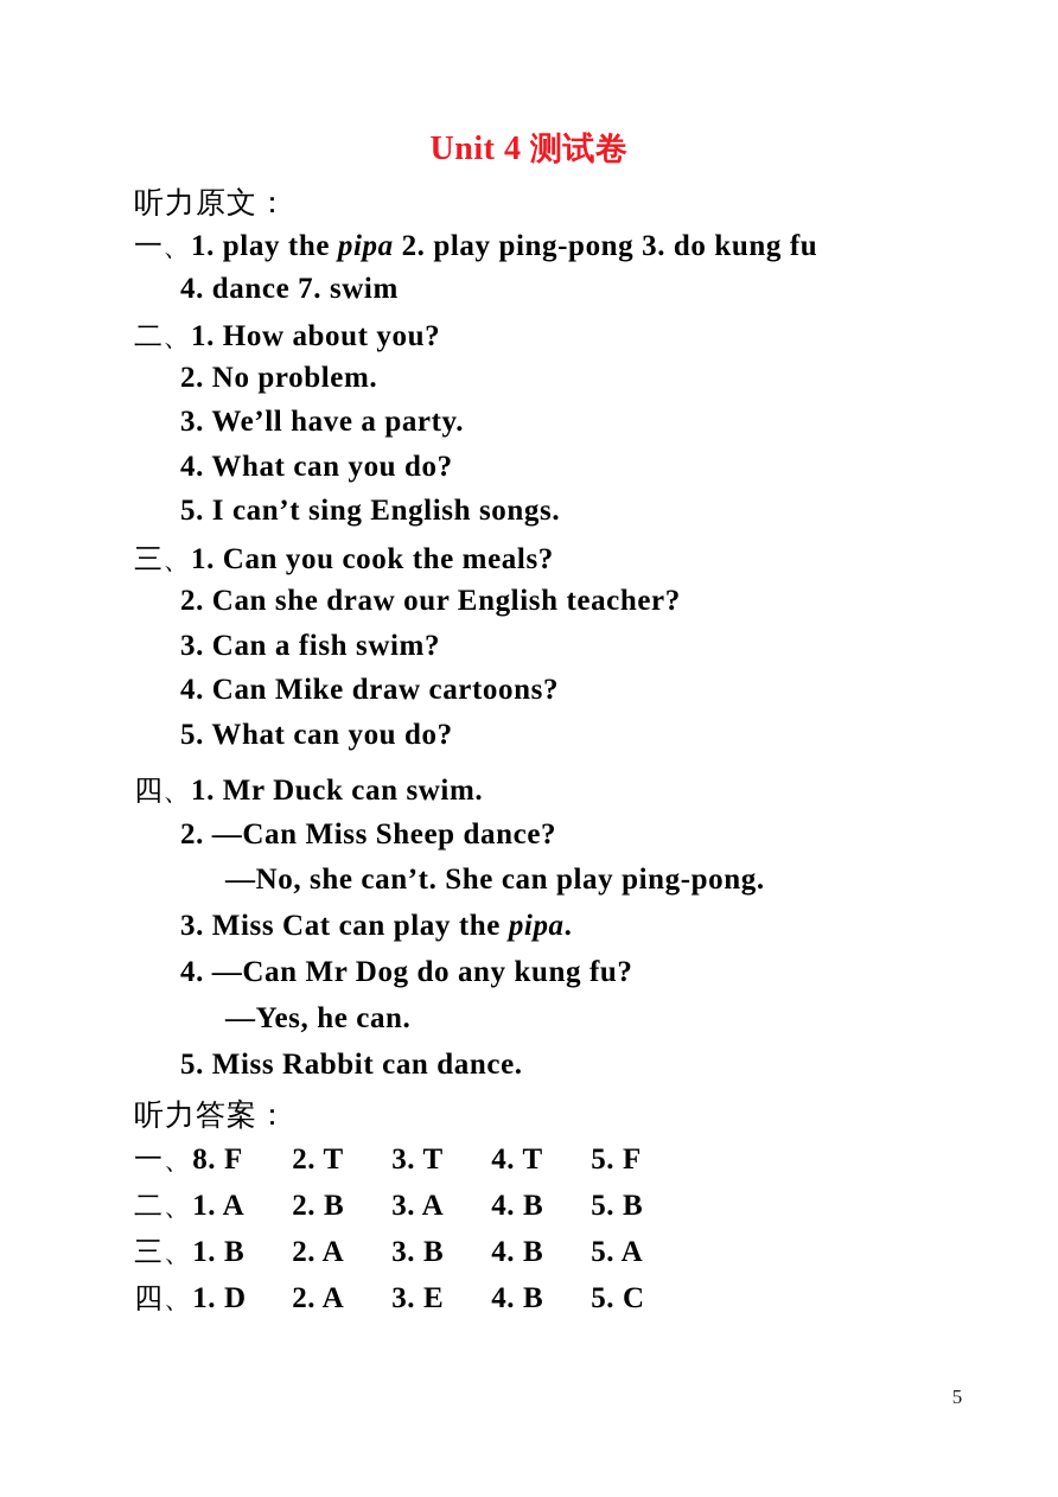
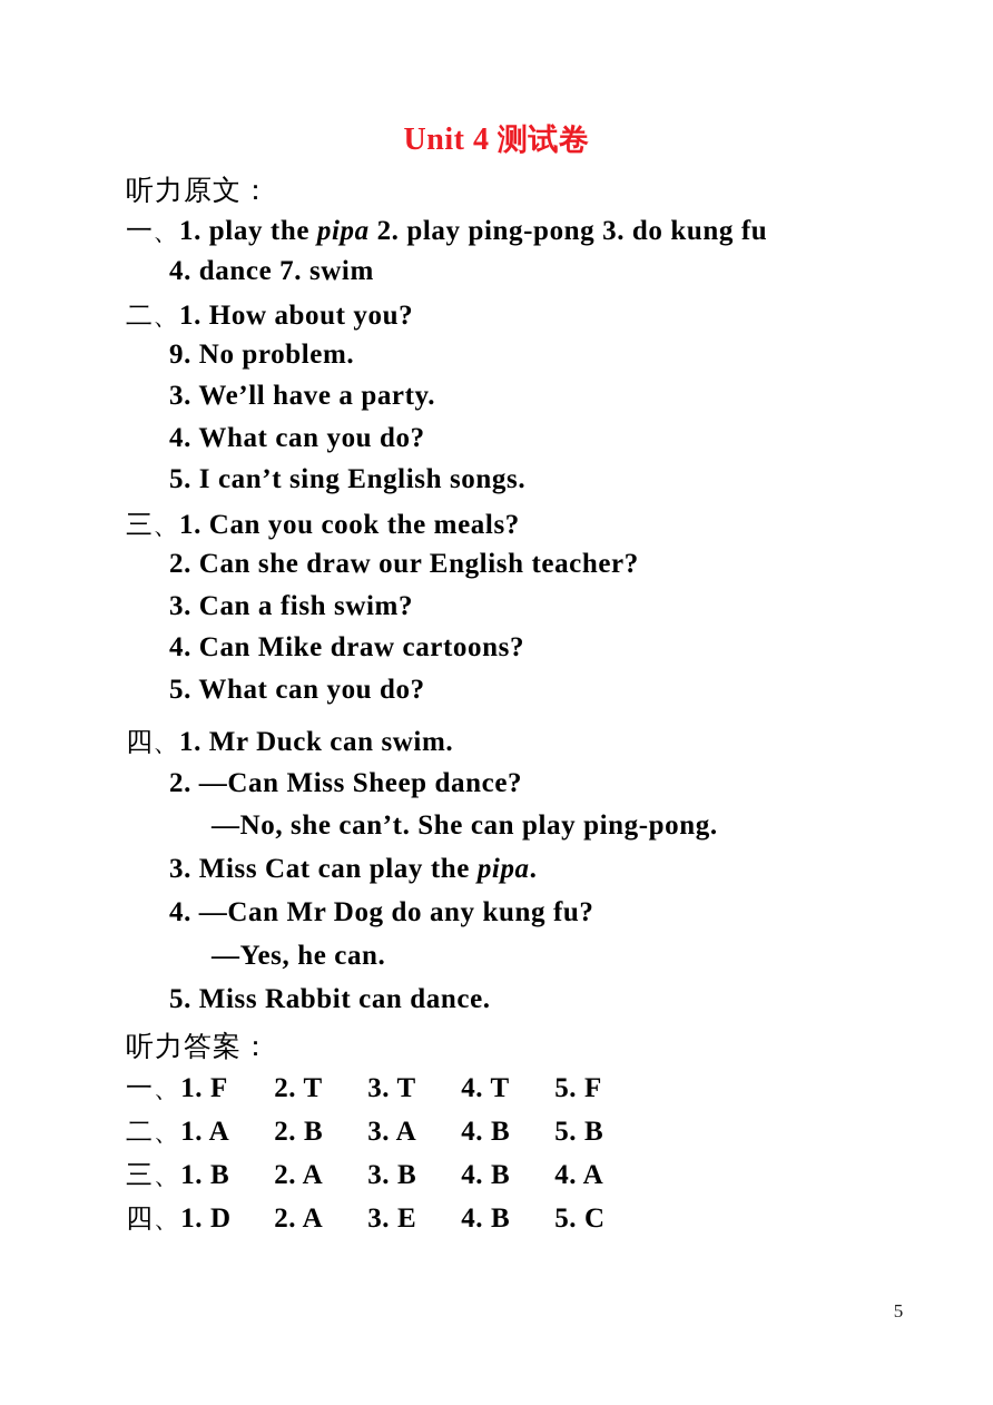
  Unit 4 测试卷
  听力原文：
  一、1. play the pipa 2. play ping-pong 3. do kung fu
  4. dance 7. swim
  二、1. How about you?
- 2. No problem.
+ 9. No problem.
  3. We’ll have a party.
  4. What can you do?
  5. I can’t sing English songs.
  三、1. Can you cook the meals?
  2. Can she draw our English teacher?
  3. Can a fish swim?
  4. Can Mike draw cartoons?
  5. What can you do?
  四、1. Mr Duck can swim.
  2. —Can Miss Sheep dance?
  —No, she can’t. She can play ping-pong.
  3. Miss Cat can play the pipa.
  4. —Can Mr Dog do any kung fu?
  —Yes, he can.
  5. Miss Rabbit can dance.
  听力答案：
- 一、8. F 2. T 3. T 4. T 5. F
+ 一、1. F 2. T 3. T 4. T 5. F
  二、1. A 2. B 3. A 4. B 5. B
- 三、1. B 2. A 3. B 4. B 5. A
+ 三、1. B 2. A 3. B 4. B 4. A
  四、1. D 2. A 3. E 4. B 5. C
  5
